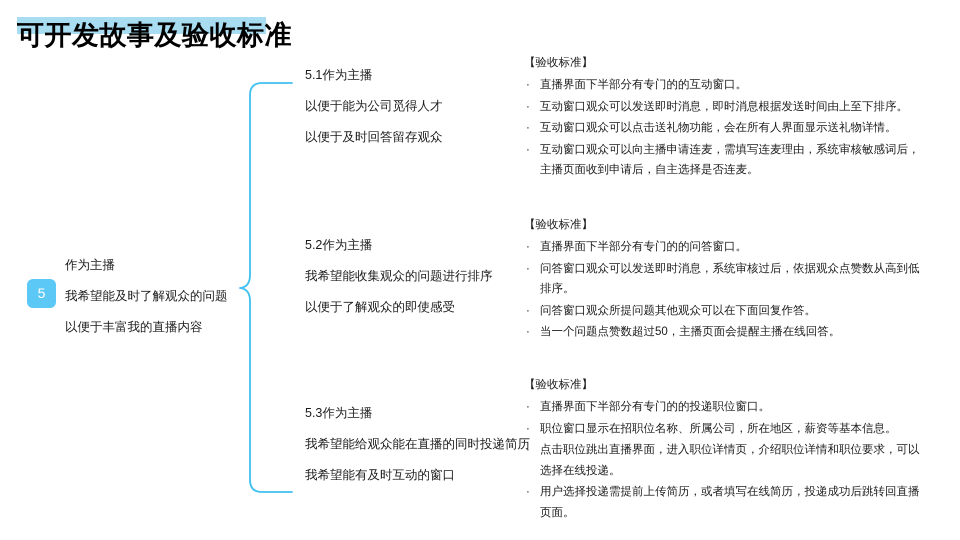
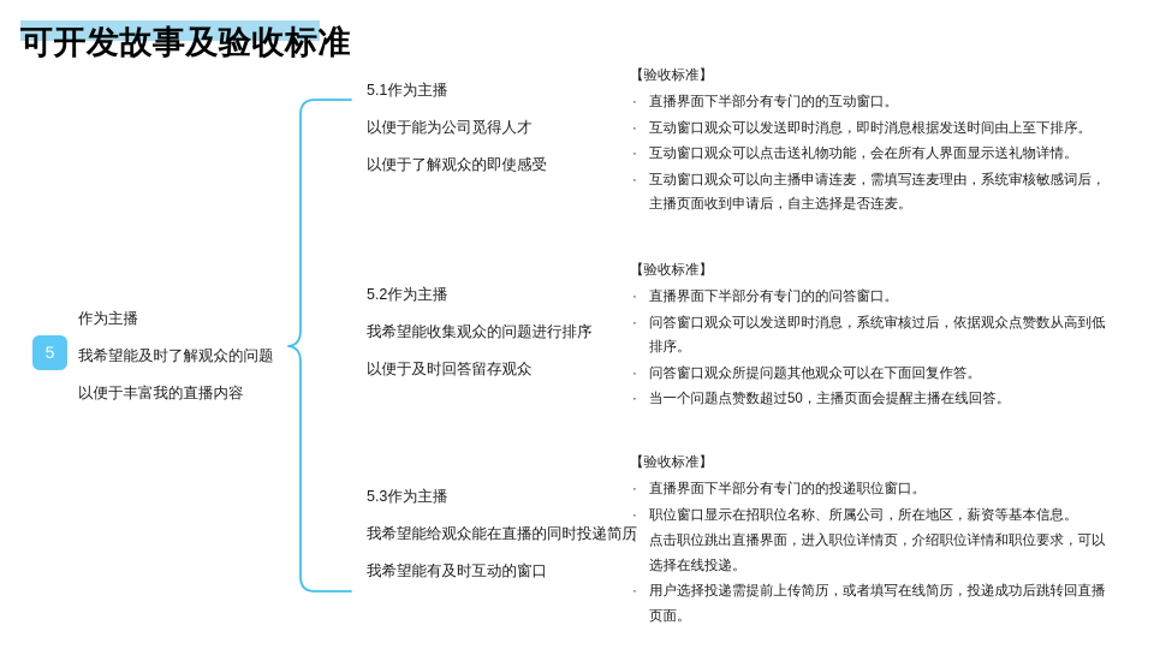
  可开发故事及验收标准
  5
  作为主播
  我希望能及时了解观众的问题
  以便于丰富我的直播内容
  5.1作为主播
  以便于能为公司觅得人才
- 以便于及时回答留存观众
+ 以便于了解观众的即使感受
  5.2作为主播
  我希望能收集观众的问题进行排序
- 以便于了解观众的即使感受
+ 以便于及时回答留存观众
  5.3作为主播
  我希望能给观众能在直播的同时投递简
  我希望能有及时互动的窗口
  【验收标准】
  ·
  直播界面下半部分有专门的的互动窗口。
  ·
  互动窗口观众可以发送即时消息，即时消息根据发送时间由上至下排序。
  ·
  互动窗口观众可以点击送礼物功能，会在所有人界面显示送礼物详情。
  ·
  互动窗口观众可以向主播申请连麦，需填写连麦理由，系统审核敏感词后，主播页面收到申请后，自主选择是否连麦。
  【验收标准】
  ·
  直播界面下半部分有专门的的问答窗口。
  ·
  问答窗口观众可以发送即时消息，系统审核过后，依据观众点赞数从高到低排序。
  ·
  问答窗口观众所提问题其他观众可以在下面回复作答。
  ·
  当一个问题点赞数超过50，主播页面会提醒主播在线回答。
  【验收标准】
  ·
  直播界面下半部分有专门的的投递职位窗口。
  ·
  职位窗口显示在招职位名称、所属公司，所在地区，薪资等基本信息。
  ·
  点击职位跳出直播界面，进入职位详情页，介绍职位详情和职位要求，可以选择在线投递。
  ·
  用户选择投递需提前上传简历，或者填写在线简历，投递成功后跳转回直播页面。
